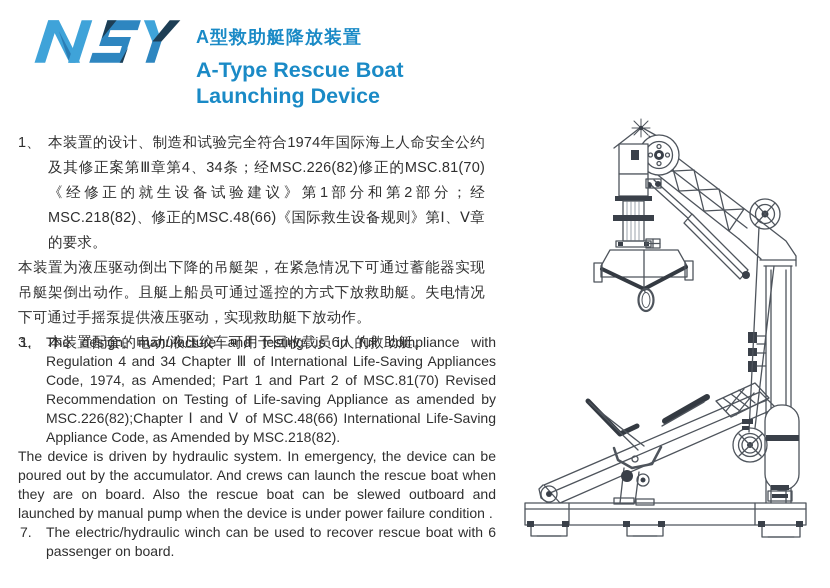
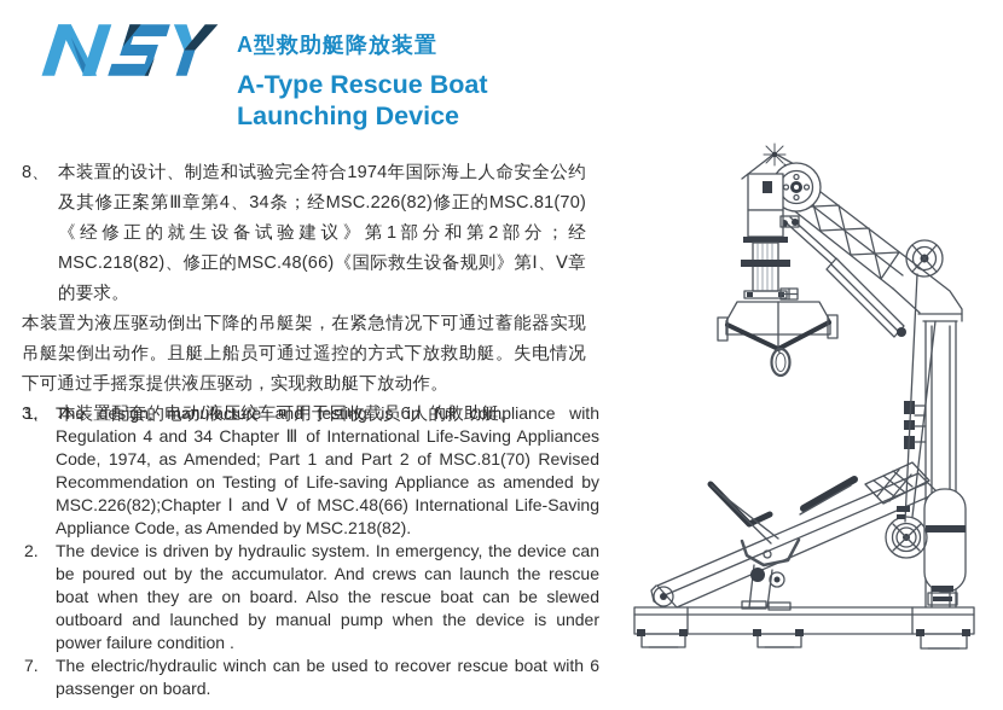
  A型救助艇降放装置
  A-Type Rescue Boat
  Launching Device
- 1、
+ 8、
  本装置的设计、制造和试验完全符合1974年国际海上人命安全公约及其修正案第Ⅲ章第4、34条；经MSC.226(82)修正的MSC.81(70)《经修正的就生设备试验建议》第1部分和第2部分；经MSC.218(82)、修正的MSC.48(66)《国际救生设备规则》第Ⅰ、Ⅴ章的要求。
  本装置为液压驱动倒出下降的吊艇架，在紧急情况下可通过蓄能器实现吊艇架倒出动作。且艇上船员可通过遥控的方式下放救助艇。失电情况下可通过手摇泵提供液压驱动，实现救助艇下放动作。
  3、
  本装置配套的电动/液压绞车可用于回收载员6人的救助艇。
  1.
  The design, manufacture and testing is in full compliance with Regulation 4 and 34 Chapter Ⅲ of International Life-Saving Appliances Code, 1974, as Amended; Part 1 and Part 2 of MSC.81(70) Revised Recommendation on Testing of Life-saving Appliance as amended by MSC.226(82);Chapter Ⅰ and Ⅴ of MSC.48(66) International Life-Saving Appliance Code, as Amended by MSC.218(82).
+ 2.
  The device is driven by hydraulic system. In emergency, the device can be poured out by the accumulator. And crews can launch the rescue boat when they are on board. Also the rescue boat can be slewed outboard and launched by manual pump when the device is under power failure condition .
  7.
  The electric/hydraulic winch can be used to recover rescue boat with 6 passenger on board.
